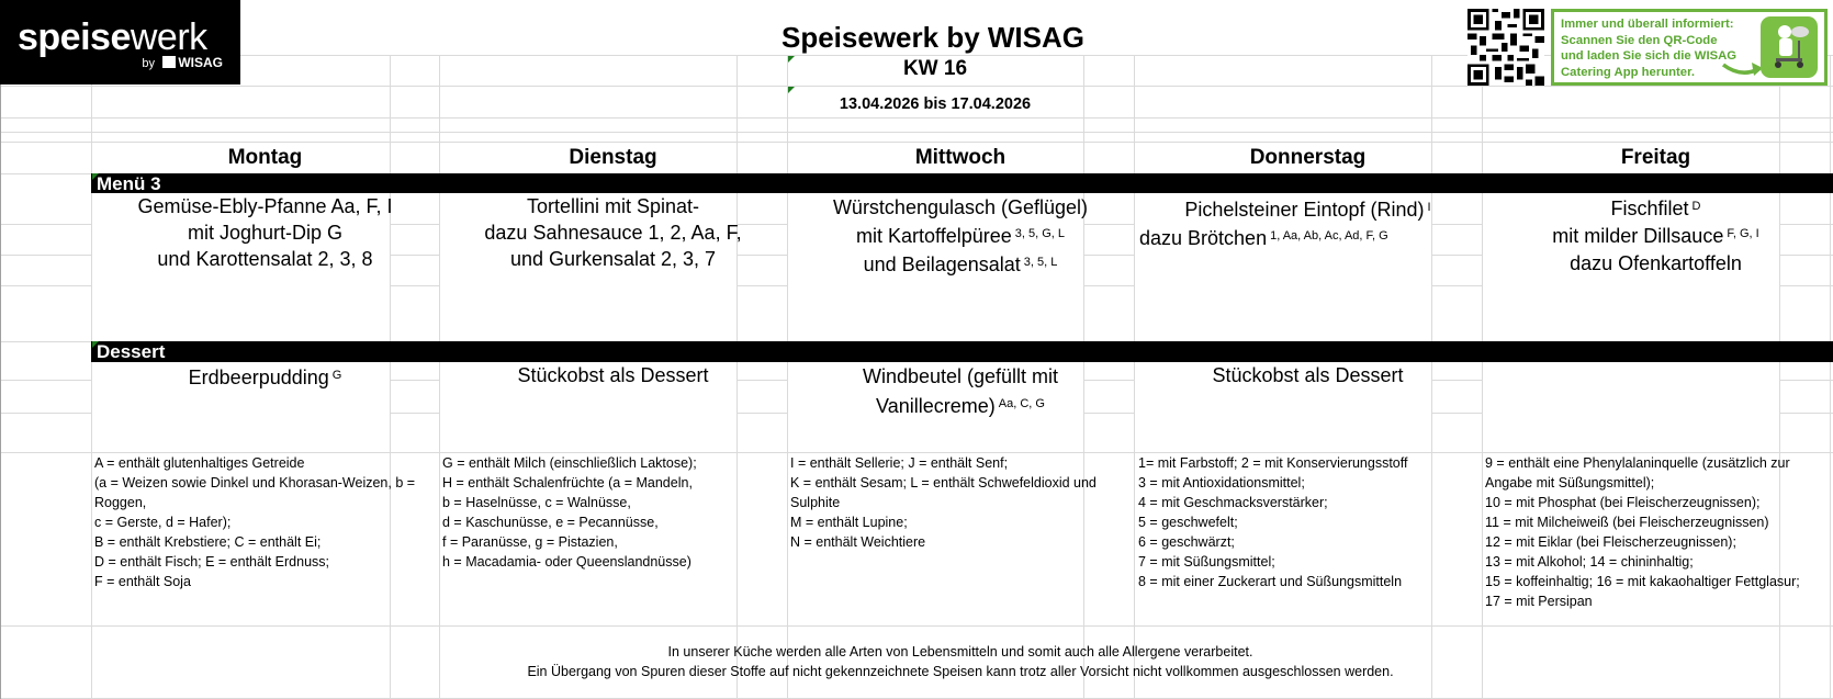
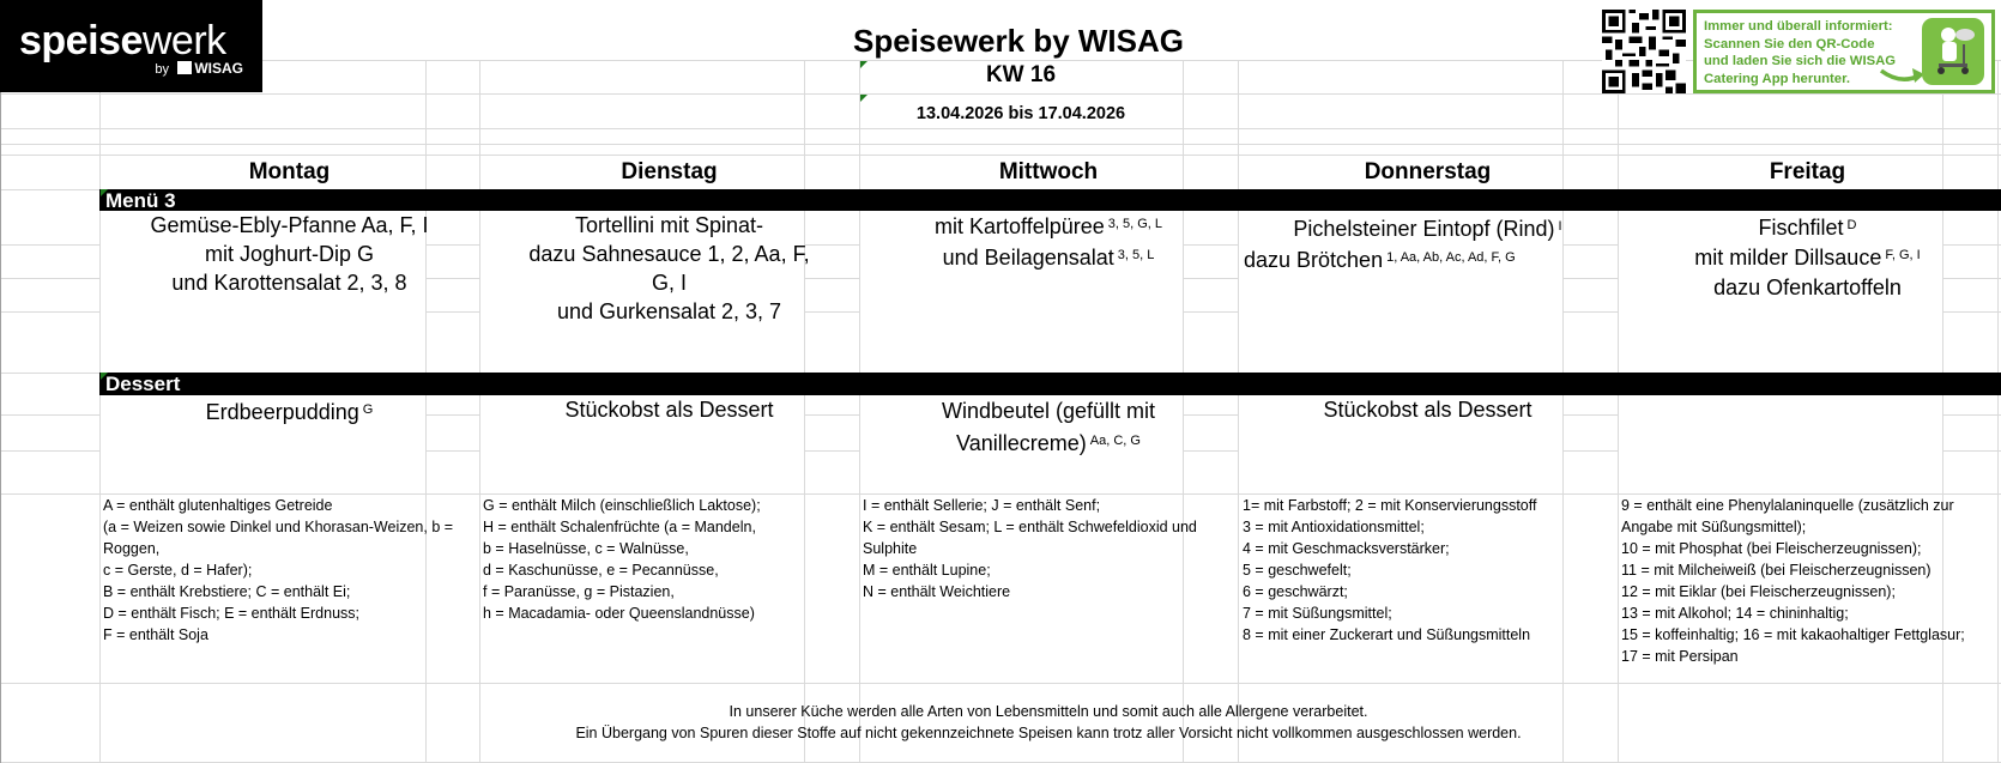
  speisewerk
  by WISAG
  Speisewerk by WISAG
  KW 16
  13.04.2026 bis 17.04.2026
  Immer und überall informiert:
  Scannen Sie den QR-Code
  und laden Sie sich die WISAG
  Catering App herunter.
  Montag
  Dienstag
  Mittwoch
  Donnerstag
  Freitag
  Menü 3
  Gemüse-Ebly-Pfanne Aa, F, I
  mit Joghurt-Dip G
  und Karottensalat 2, 3, 8
  Tortellini mit Spinat-
  dazu Sahnesauce 1, 2, Aa, F,
+ G, I
  und Gurkensalat 2, 3, 7
- Würstchengulasch (Geflügel)
  mit Kartoffelpüree 3, 5, G, L
  und Beilagensalat 3, 5, L
  Pichelsteiner Eintopf (Rind) I
  dazu Brötchen 1, Aa, Ab, Ac, Ad, F, G
  Fischfilet D
  mit milder Dillsauce F, G, I
  dazu Ofenkartoffeln
  Dessert
  Erdbeerpudding G
  Stückobst als Dessert
  Windbeutel (gefüllt mit
  Vanillecreme) Aa, C, G
  Stückobst als Dessert
  A = enthält glutenhaltiges Getreide
  (a = Weizen sowie Dinkel und Khorasan-Weizen, b =
  Roggen,
  c = Gerste, d = Hafer);
  B = enthält Krebstiere; C = enthält Ei;
  D = enthält Fisch; E = enthält Erdnuss;
  F = enthält Soja
  G = enthält Milch (einschließlich Laktose);
  H = enthält Schalenfrüchte (a = Mandeln,
  b = Haselnüsse, c = Walnüsse,
  d = Kaschunüsse, e = Pecannüsse,
  f = Paranüsse, g = Pistazien,
  h = Macadamia- oder Queenslandnüsse)
  I = enthält Sellerie; J = enthält Senf;
  K = enthält Sesam; L = enthält Schwefeldioxid und
  Sulphite
  M = enthält Lupine;
  N = enthält Weichtiere
  1= mit Farbstoff; 2 = mit Konservierungsstoff
  3 = mit Antioxidationsmittel;
  4 = mit Geschmacksverstärker;
  5 = geschwefelt;
  6 = geschwärzt;
  7 = mit Süßungsmittel;
  8 = mit einer Zuckerart und Süßungsmitteln
  9 = enthält eine Phenylalaninquelle (zusätzlich zur
  Angabe mit Süßungsmittel);
  10 = mit Phosphat (bei Fleischerzeugnissen);
  11 = mit Milcheiweiß (bei Fleischerzeugnissen)
  12 = mit Eiklar (bei Fleischerzeugnissen);
  13 = mit Alkohol; 14 = chininhaltig;
  15 = koffeinhaltig; 16 = mit kakaohaltiger Fettglasur;
  17 = mit Persipan
  In unserer Küche werden alle Arten von Lebensmitteln und somit auch alle Allergene verarbeitet.
  Ein Übergang von Spuren dieser Stoffe auf nicht gekennzeichnete Speisen kann trotz aller Vorsicht nicht vollkommen ausgeschlossen werden.
